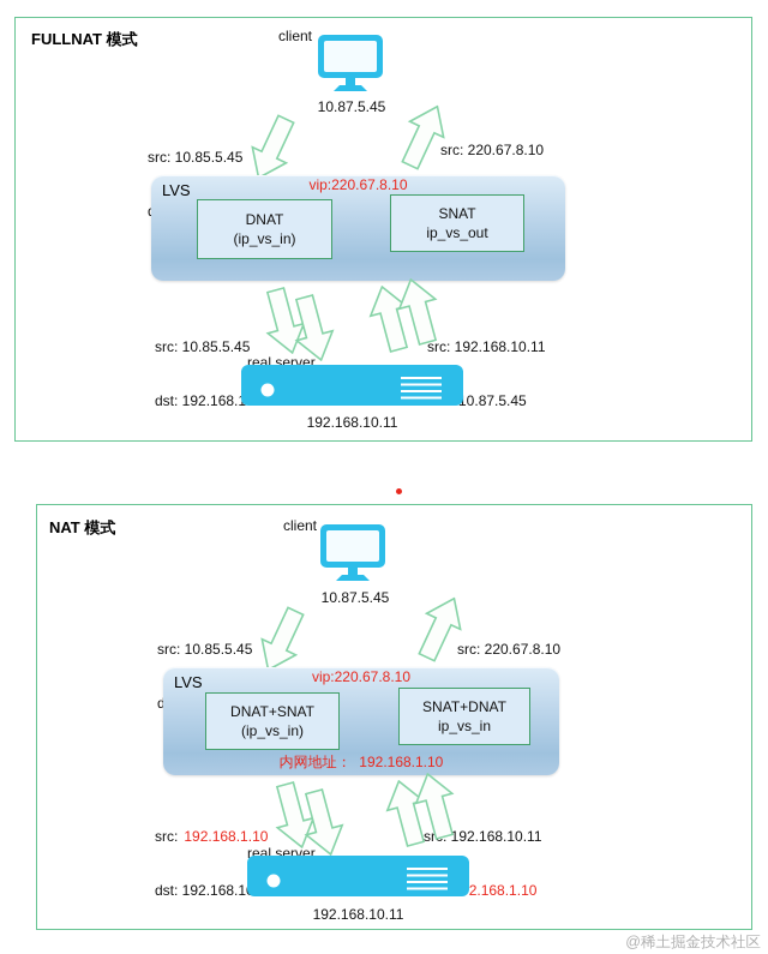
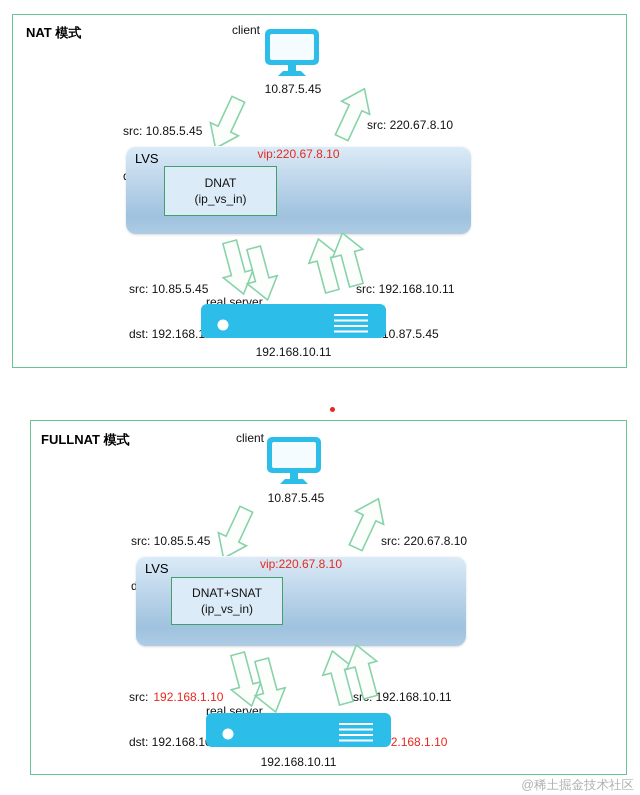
- FULLNAT 模式
+ NAT 模式
  client
  10.87.5.45
  src: 10.85.5.45
  src: 220.67.8.10
  LVS
  vip:220.67.8.10
  DNAT
  (ip_vs_in)
- SNAT
- ip_vs_out
  src: 10.85.5.45
  dst: 192.168.
  src: 192.168.10.11
  real server
  192.168.10.11
- NAT 模式
+ FULLNAT 模式
  client
  10.87.5.45
  src: 10.85.5.45
  src: 220.67.8.10
  LVS
  vip:220.67.8.10
  DNAT+SNAT
  (ip_vs_in)
- SNAT+DNAT
- ip_vs_in
- 内网地址： 192.168.1.10
  src: 192.168.1.10
  dst: 192.168.1
  sr 192.168.10.11
  real server
  192.168.10.11
  @稀土掘金技术社区
